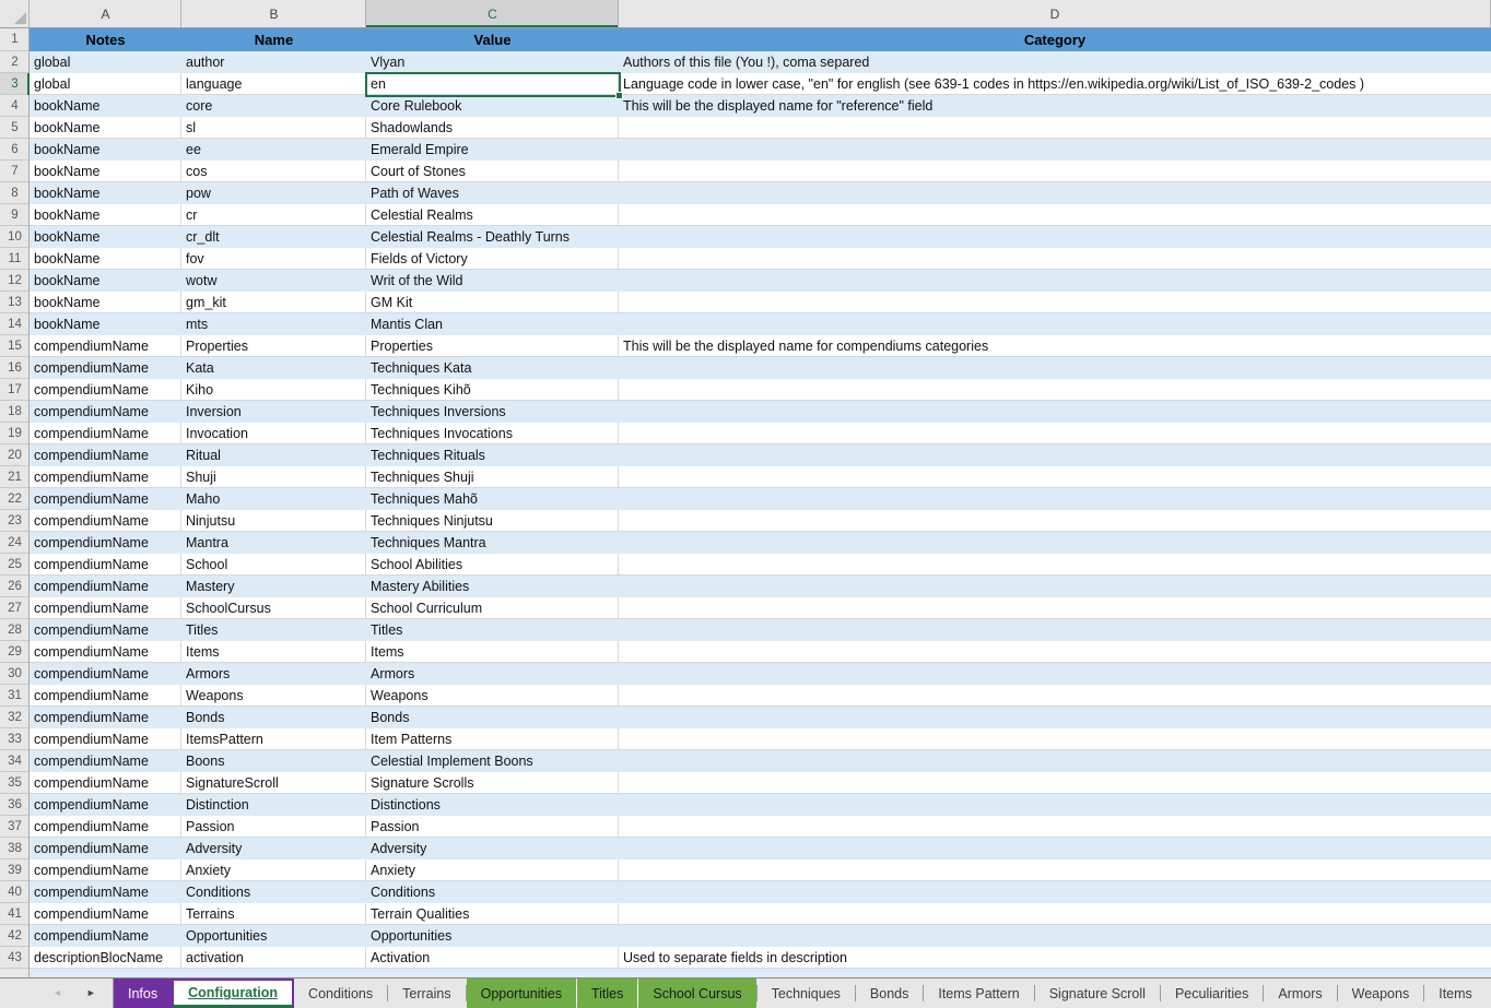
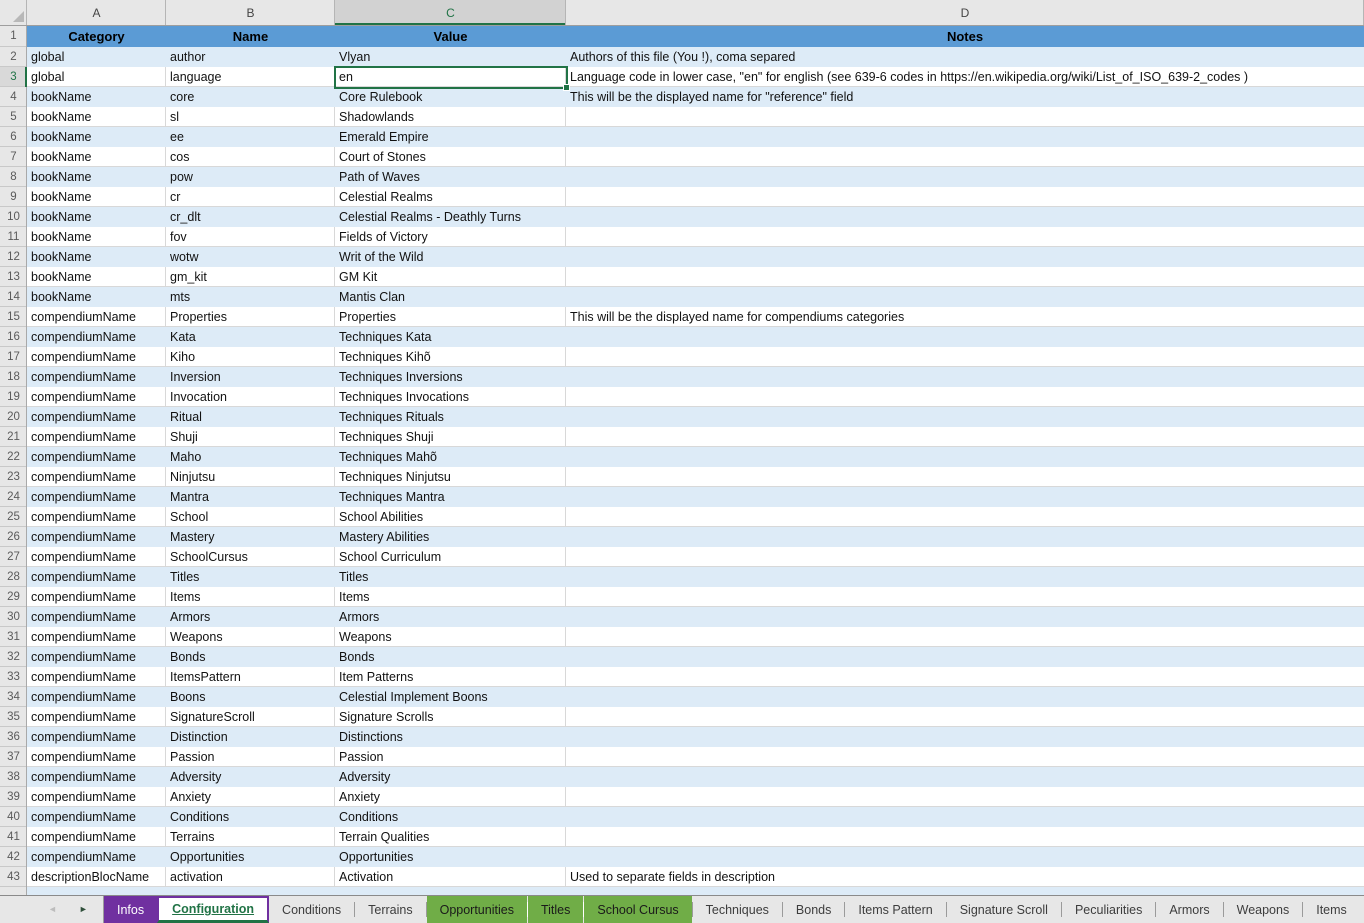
  A
  B
  C
  D
  1
- Notes
+ Category
  Name
  Value
- Category
+ Notes
  2
  global
  author
  Vlyan
  Authors of this file (You !), coma separed
  3
  global
  language
  en
- Language code in lower case, "en" for english (see 639-1 codes in https://en.wikipedia.org/wiki/List_of_ISO_639-2_codes )
+ Language code in lower case, "en" for english (see 639-6 codes in https://en.wikipedia.org/wiki/List_of_ISO_639-2_codes )
  4
  bookName
  core
  Core Rulebook
  This will be the displayed name for "reference" field
  5
  bookName
  sl
  Shadowlands
  6
  bookName
  ee
  Emerald Empire
  7
  bookName
  cos
  Court of Stones
  8
  bookName
  pow
  Path of Waves
  9
  bookName
  cr
  Celestial Realms
  10
  bookName
  cr_dlt
  Celestial Realms - Deathly Turns
  11
  bookName
  fov
  Fields of Victory
  12
  bookName
  wotw
  Writ of the Wild
  13
  bookName
  gm_kit
  GM Kit
  14
  bookName
  mts
  Mantis Clan
  15
  compendiumName
  Properties
  Properties
  This will be the displayed name for compendiums categories
  16
  compendiumName
  Kata
  Techniques Kata
  17
  compendiumName
  Kiho
  Techniques Kihõ
  18
  compendiumName
  Inversion
  Techniques Inversions
  19
  compendiumName
  Invocation
  Techniques Invocations
  20
  compendiumName
  Ritual
  Techniques Rituals
  21
  compendiumName
  Shuji
  Techniques Shuji
  22
  compendiumName
  Maho
  Techniques Mahõ
  23
  compendiumName
  Ninjutsu
  Techniques Ninjutsu
  24
  compendiumName
  Mantra
  Techniques Mantra
  25
  compendiumName
  School
  School Abilities
  26
  compendiumName
  Mastery
  Mastery Abilities
  27
  compendiumName
  SchoolCursus
  School Curriculum
  28
  compendiumName
  Titles
  Titles
  29
  compendiumName
  Items
  Items
  30
  compendiumName
  Armors
  Armors
  31
  compendiumName
  Weapons
  Weapons
  32
  compendiumName
  Bonds
  Bonds
  33
  compendiumName
  ItemsPattern
  Item Patterns
  34
  compendiumName
  Boons
  Celestial Implement Boons
  35
  compendiumName
  SignatureScroll
  Signature Scrolls
  36
  compendiumName
  Distinction
  Distinctions
  37
  compendiumName
  Passion
  Passion
  38
  compendiumName
  Adversity
  Adversity
  39
  compendiumName
  Anxiety
  Anxiety
  40
  compendiumName
  Conditions
  Conditions
  41
  compendiumName
  Terrains
  Terrain Qualities
  42
  compendiumName
  Opportunities
  Opportunities
  43
  descriptionBlocName
  activation
  Activation
  Used to separate fields in description
  ◄
  ►
  Infos
  Configuration
  Conditions
  Terrains
  Opportunities
  Titles
  School Cursus
  Techniques
  Bonds
  Items Pattern
  Signature Scroll
  Peculiarities
  Armors
  Weapons
  Items
